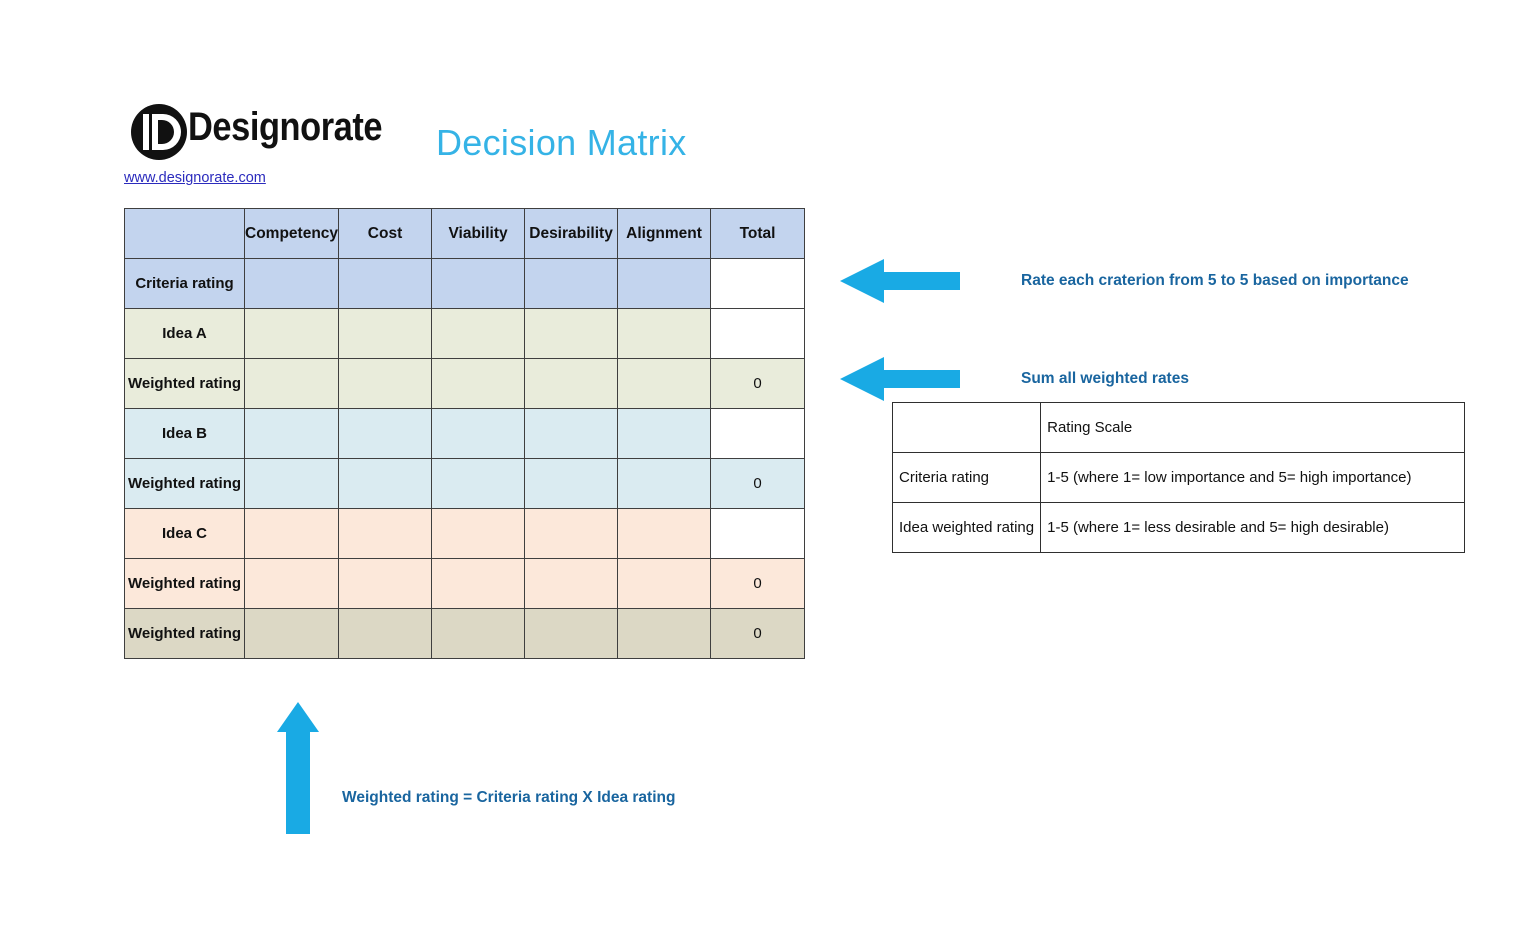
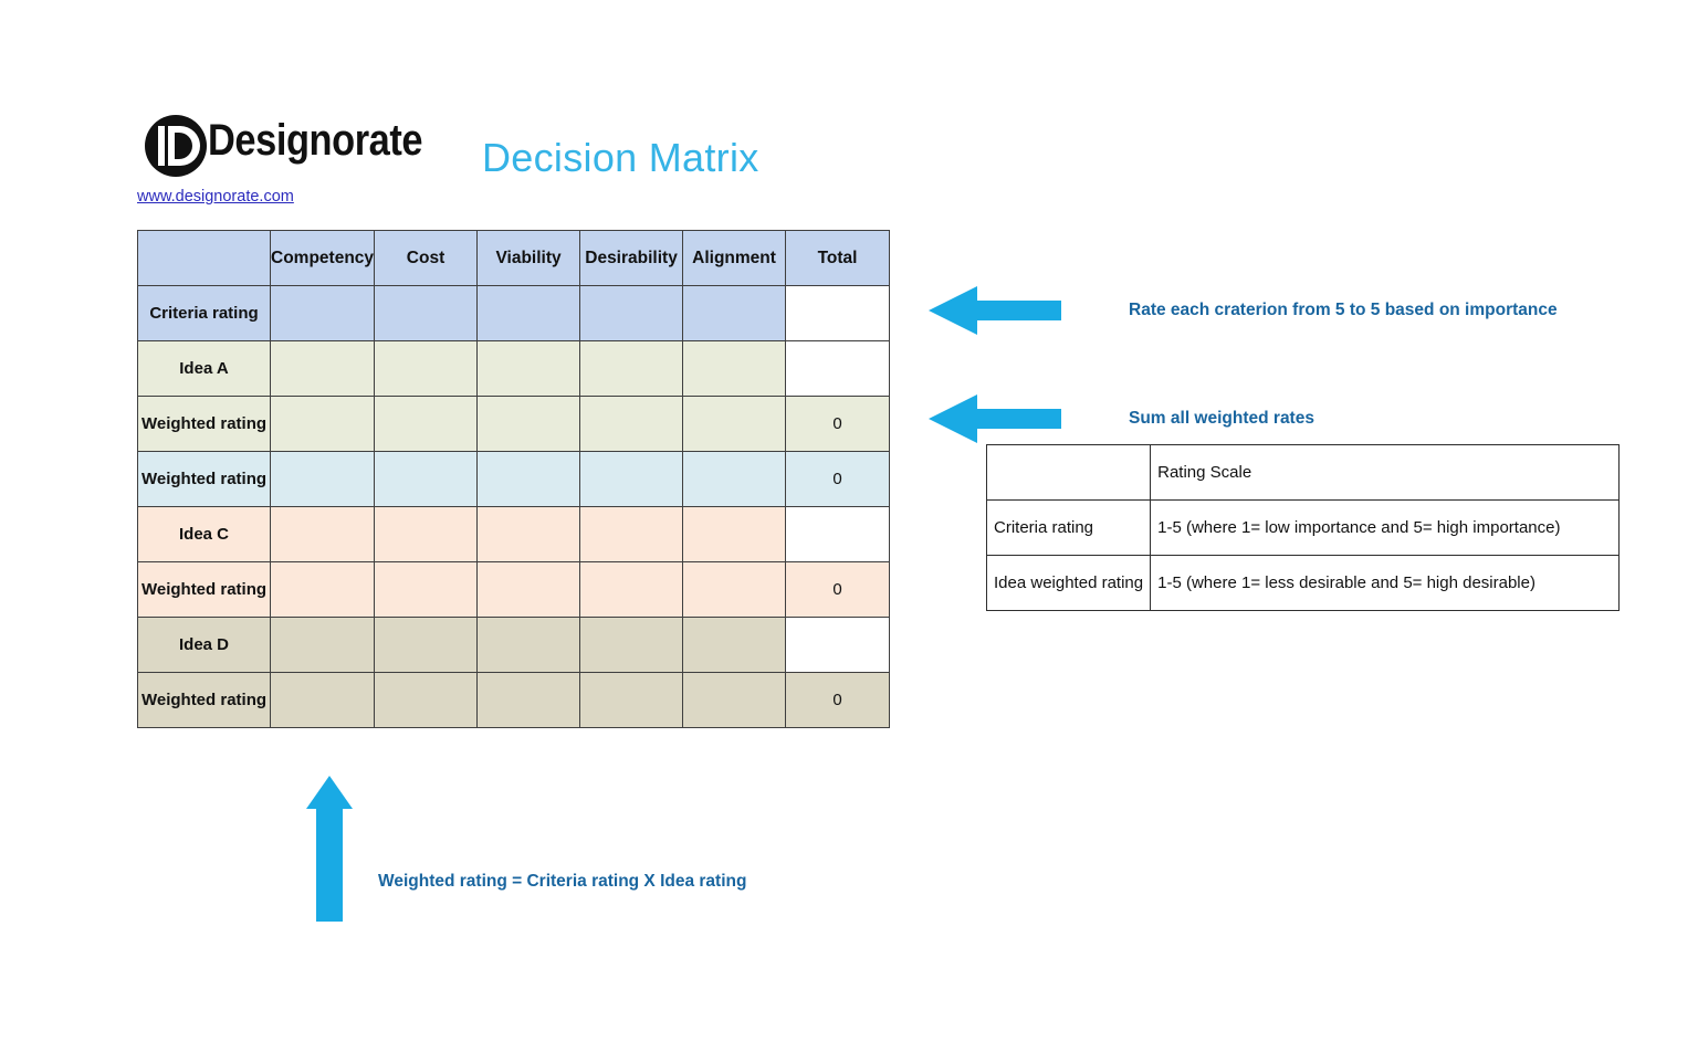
  Designorate
  www.designorate.com
  Decision Matrix
  	Competency	Cost	Viability	Desirability	Alignment	Total
  Criteria rating
  Idea A
  Weighted rating						0
- Idea B
  Weighted rating						0
  Idea C
  Weighted rating						0
+ Idea D
  Weighted rating						0
  Rate each craterion from 5 to 5 based on importance
  Sum all weighted rates
  Weighted rating = Criteria rating X Idea rating
  	Rating Scale
  Criteria rating	1-5 (where 1= low importance and 5= high importance)
  Idea weighted rating	1-5 (where 1= less desirable and 5= high desirable)
